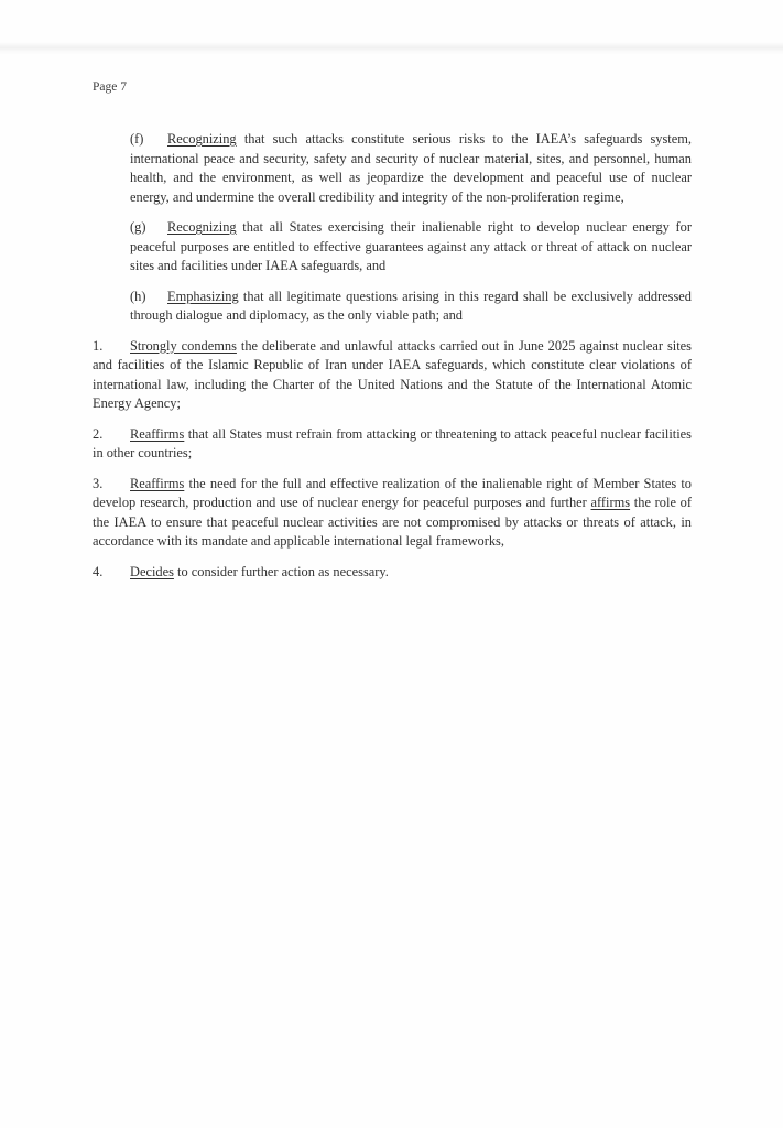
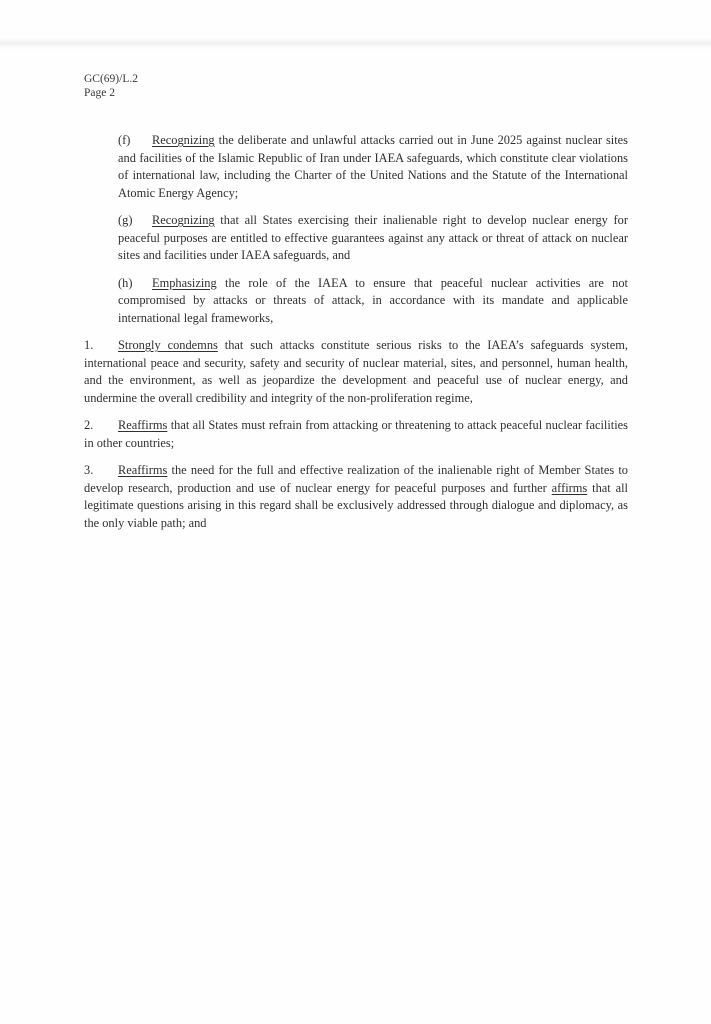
+ GC(69)/L.2
- Page 7
+ Page 2
- (f) Recognizing that such attacks constitute serious risks to the IAEA’s safeguards system, international peace and security, safety and security of nuclear material, sites, and personnel, human health, and the environment, as well as jeopardize the development and peaceful use of nuclear energy, and undermine the overall credibility and integrity of the non-proliferation regime,
+ (f) Recognizing the deliberate and unlawful attacks carried out in June 2025 against nuclear sites and facilities of the Islamic Republic of Iran under IAEA safeguards, which constitute clear violations of international law, including the Charter of the United Nations and the Statute of the International Atomic Energy Agency;
  (g) Recognizing that all States exercising their inalienable right to develop nuclear energy for peaceful purposes are entitled to effective guarantees against any attack or threat of attack on nuclear sites and facilities under IAEA safeguards, and
- (h) Emphasizing that all legitimate questions arising in this regard shall be exclusively addressed through dialogue and diplomacy, as the only viable path; and
+ (h) Emphasizing the role of the IAEA to ensure that peaceful nuclear activities are not compromised by attacks or threats of attack, in accordance with its mandate and applicable international legal frameworks,
- 1. Strongly condemns the deliberate and unlawful attacks carried out in June 2025 against nuclear sites and facilities of the Islamic Republic of Iran under IAEA safeguards, which constitute clear violations of international law, including the Charter of the United Nations and the Statute of the International Atomic Energy Agency;
+ 1. Strongly condemns that such attacks constitute serious risks to the IAEA’s safeguards system, international peace and security, safety and security of nuclear material, sites, and personnel, human health, and the environment, as well as jeopardize the development and peaceful use of nuclear energy, and undermine the overall credibility and integrity of the non-proliferation regime,
  2. Reaffirms that all States must refrain from attacking or threatening to attack peaceful nuclear facilities in other countries;
- 3. Reaffirms the need for the full and effective realization of the inalienable right of Member States to develop research, production and use of nuclear energy for peaceful purposes and further affirms the role of the IAEA to ensure that peaceful nuclear activities are not compromised by attacks or threats of attack, in accordance with its mandate and applicable international legal frameworks,
+ 3. Reaffirms the need for the full and effective realization of the inalienable right of Member States to develop research, production and use of nuclear energy for peaceful purposes and further affirms that all legitimate questions arising in this regard shall be exclusively addressed through dialogue and diplomacy, as the only viable path; and
- 4. Decides to consider further action as necessary.
